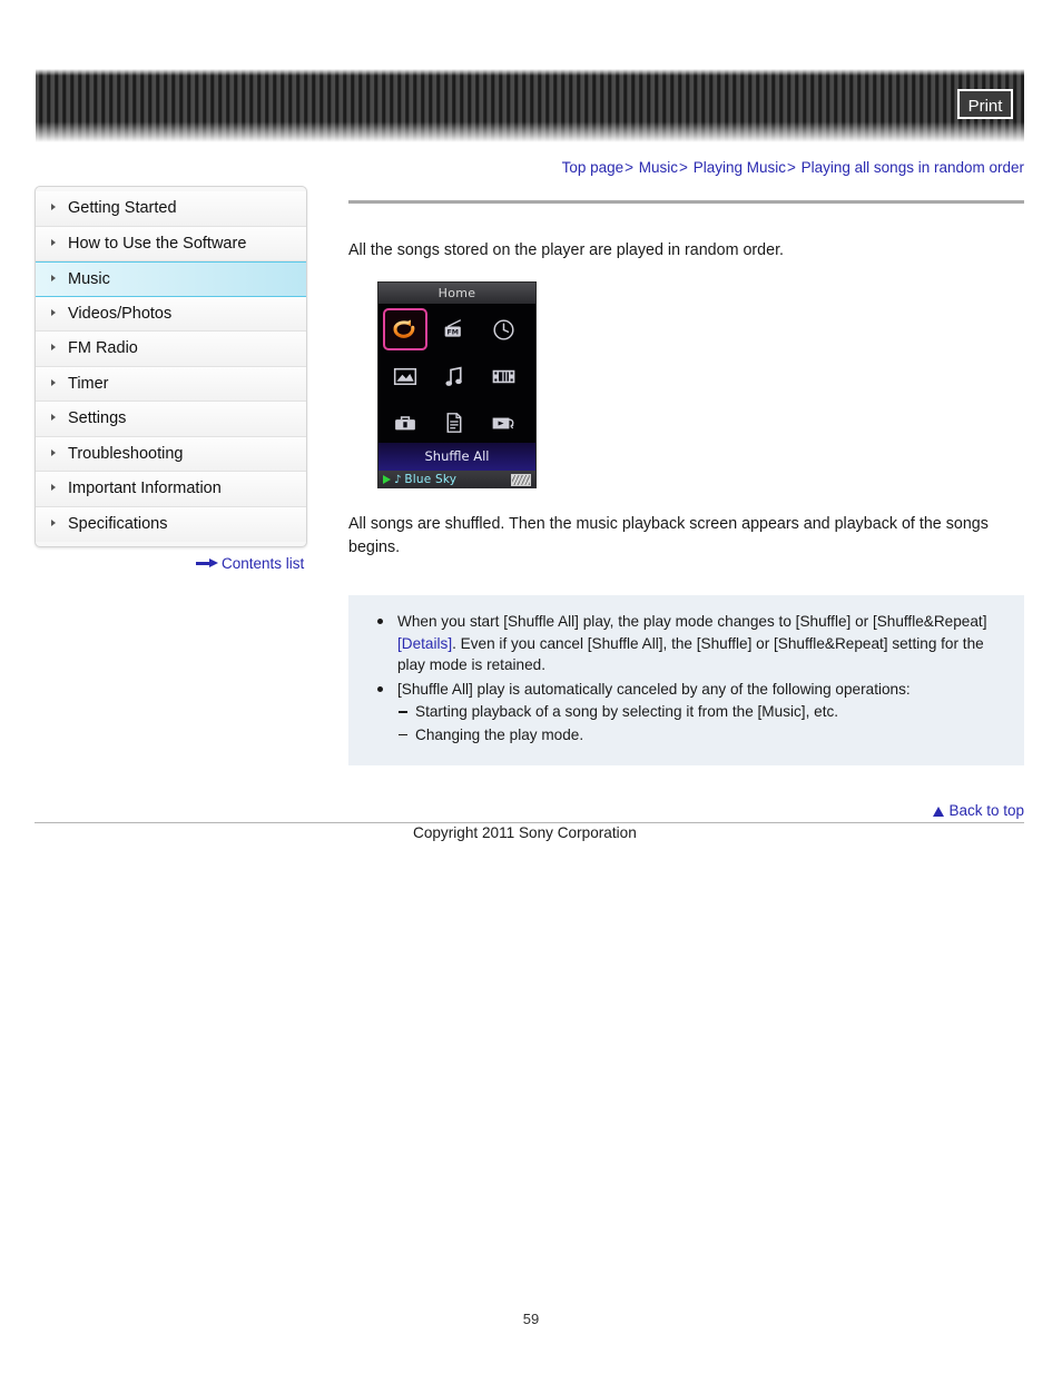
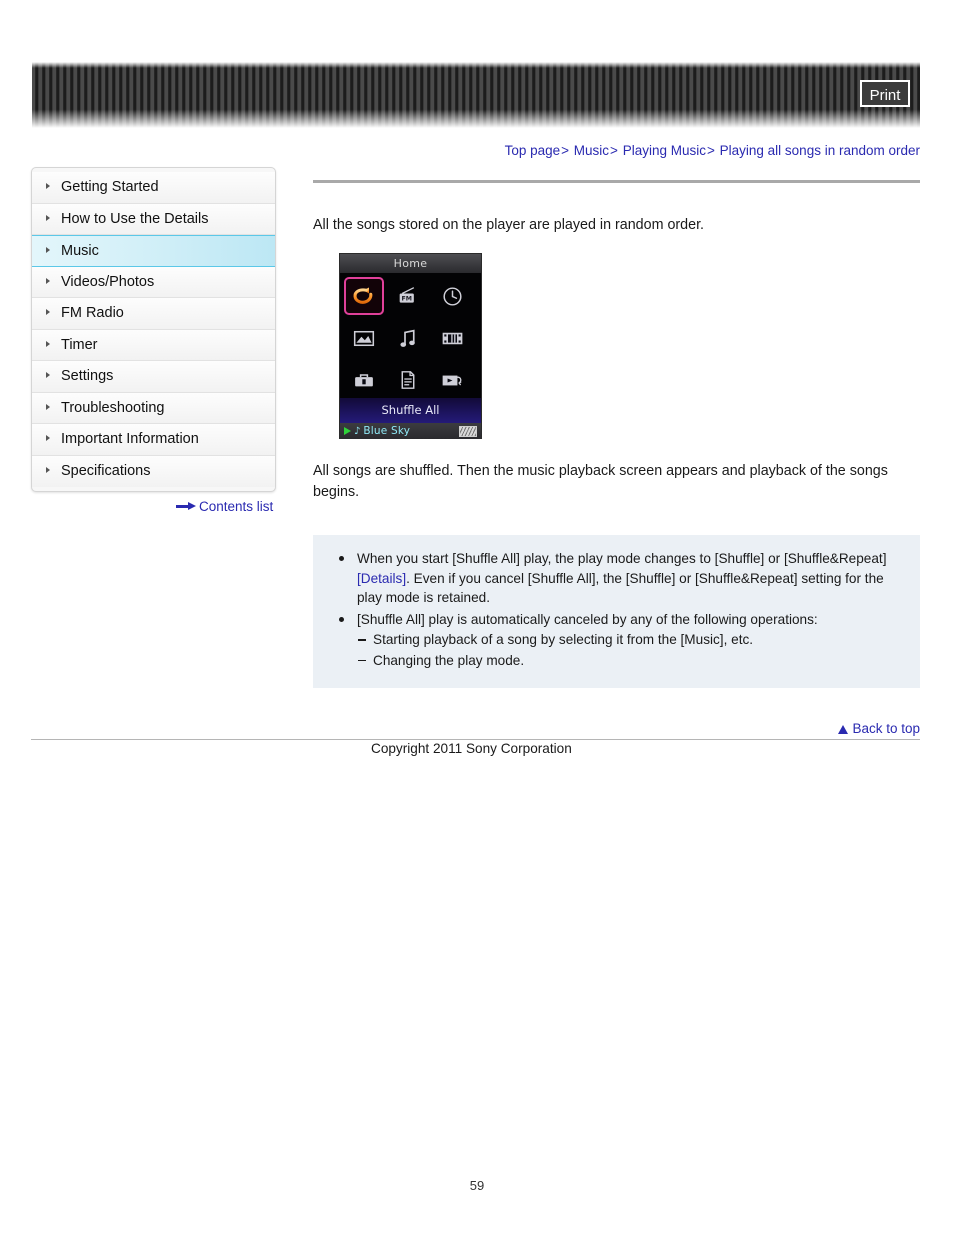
  Print
  Top page> Music> Playing Music> Playing all songs in random order
  Getting Started
- How to Use the Software
+ How to Use the Details
  Music
  Videos/Photos
  FM Radio
  Timer
  Settings
  Troubleshooting
  Important Information
  Specifications
  Contents list
  All the songs stored on the player are played in random order.
  Home
  Shuffle All
  ♪
  Blue Sky
  All songs are shuffled. Then the music playback screen appears and playback of the songs begins.
  When you start [Shuffle All] play, the play mode changes to [Shuffle] or [Shuffle&Repeat] [Details]. Even if you cancel [Shuffle All], the [Shuffle] or [Shuffle&Repeat] setting for the play mode is retained.
  [Shuffle All] play is automatically canceled by any of the following operations:
  Starting playback of a song by selecting it from the [Music], etc.
  Changing the play mode.
  Back to top
  Copyright 2011 Sony Corporation
  59
